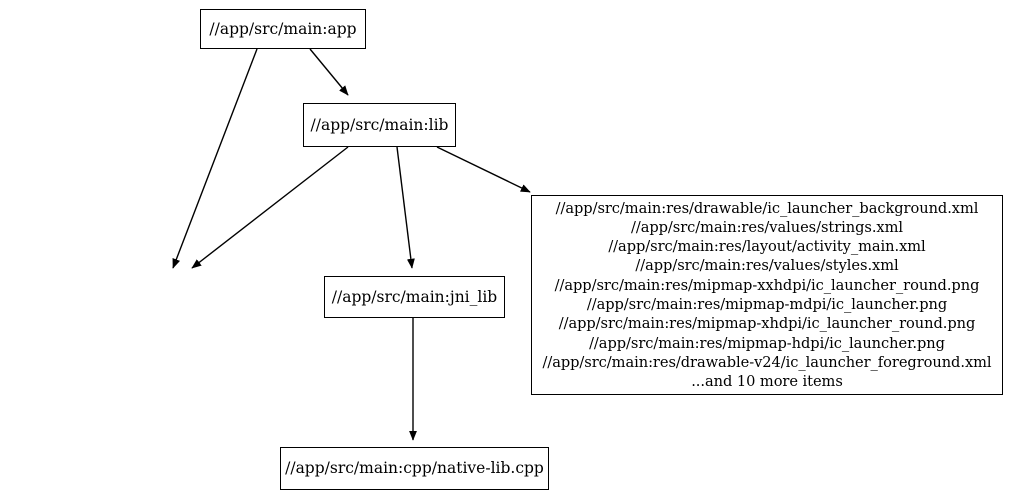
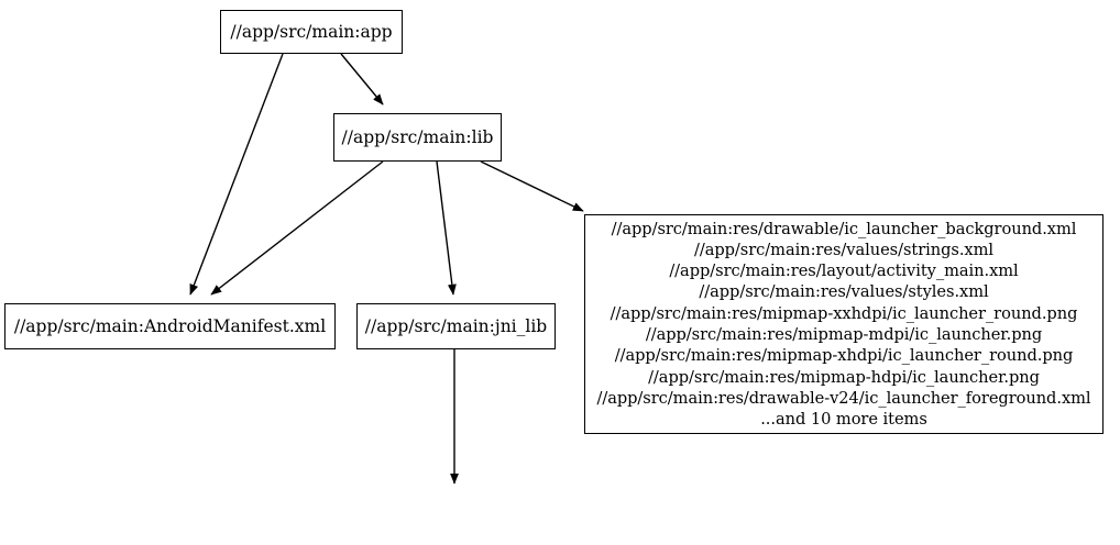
  //app/src/main:app
  //app/src/main:lib
+ //app/src/main:AndroidManifest.xml
  //app/src/main:jni_lib
  //app/src/main:res/drawable/ic_launcher_background.xml
  //app/src/main:res/values/strings.xml
  //app/src/main:res/layout/activity_main.xml
  //app/src/main:res/values/styles.xml
  //app/src/main:res/mipmap-xxhdpi/ic_launcher_round.png
  //app/src/main:res/mipmap-mdpi/ic_launcher.png
  //app/src/main:res/mipmap-xhdpi/ic_launcher_round.png
  //app/src/main:res/mipmap-hdpi/ic_launcher.png
  //app/src/main:res/drawable-v24/ic_launcher_foreground.xml
  ...and 10 more items
- //app/src/main:cpp/native-lib.cpp
